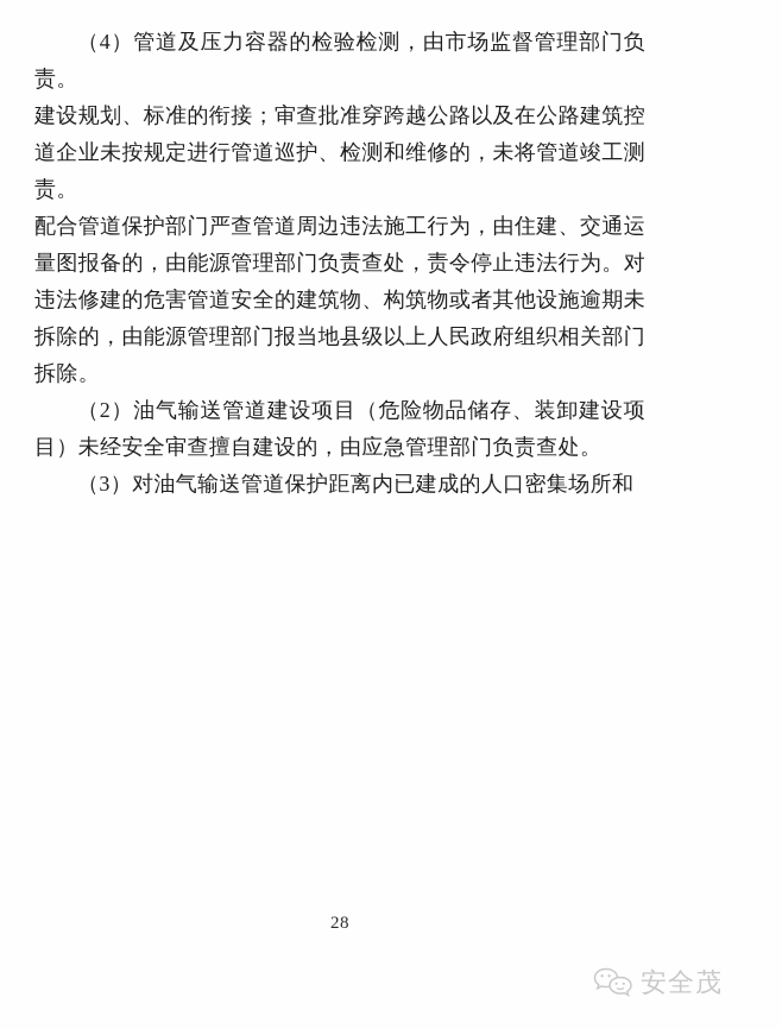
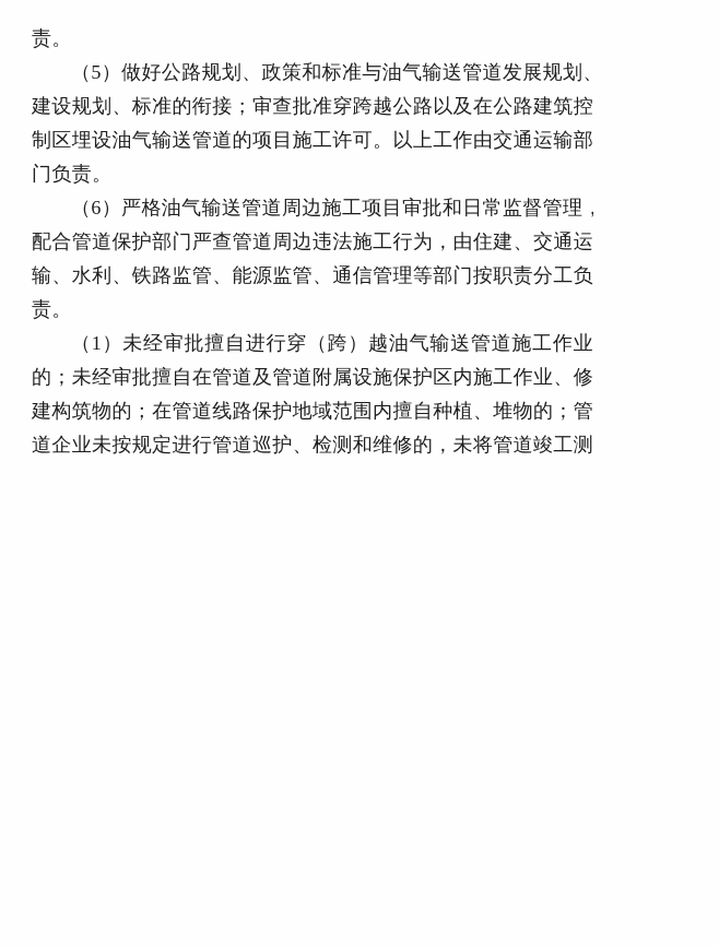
- （4）管道及压力容器的检验检测，由市场监督管理部门负
  责。
+ （5）做好公路规划、政策和标准与油气输送管道发展规划、
  建设规划、标准的衔接；审查批准穿跨越公路以及在公路建筑控
+ 制区埋设油气输送管道的项目施工许可。以上工作由交通运输部
+ 门负责。
+ （6）严格油气输送管道周边施工项目审批和日常监督管理，
- 道企业未按规定进行管道巡护、检测和维修的，未将管道竣工测
+ 配合管道保护部门严查管道周边违法施工行为，由住建、交通运
+ 输、水利、铁路监管、能源监管、通信管理等部门按职责分工负
  责。
+ （1）未经审批擅自进行穿（跨）越油气输送管道施工作业
+ 的；未经审批擅自在管道及管道附属设施保护区内施工作业、修
+ 建构筑物的；在管道线路保护地域范围内擅自种植、堆物的；管
- 配合管道保护部门严查管道周边违法施工行为，由住建、交通运
+ 道企业未按规定进行管道巡护、检测和维修的，未将管道竣工测
- 量图报备的，由能源管理部门负责查处，责令停止违法行为。对
- 违法修建的危害管道安全的建筑物、构筑物或者其他设施逾期未
- 拆除的，由能源管理部门报当地县级以上人民政府组织相关部门
- 拆除。
- （2）油气输送管道建设项目（危险物品储存、装卸建设项
- 目）未经安全审查擅自建设的，由应急管理部门负责查处。
- （3）对油气输送管道保护距离内已建成的人口密集场所和
- 28
- 安全茂
